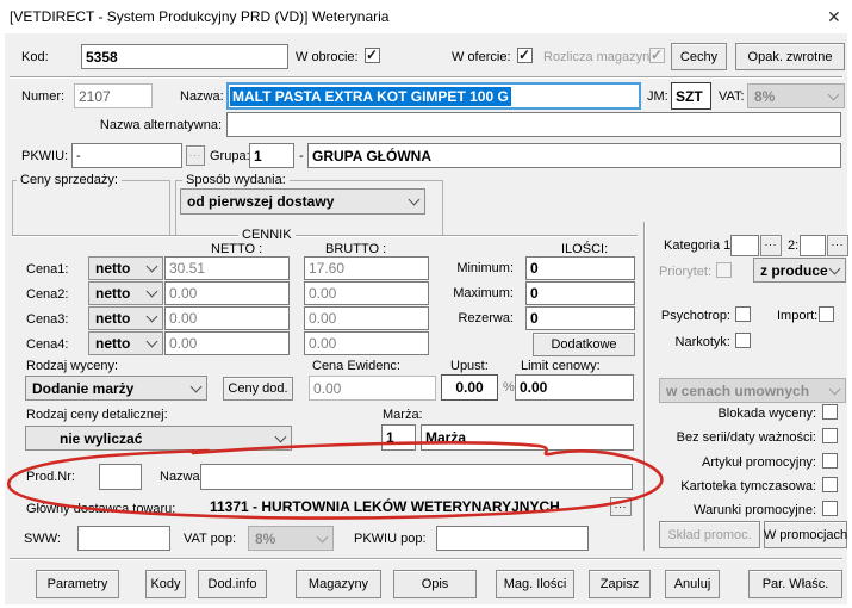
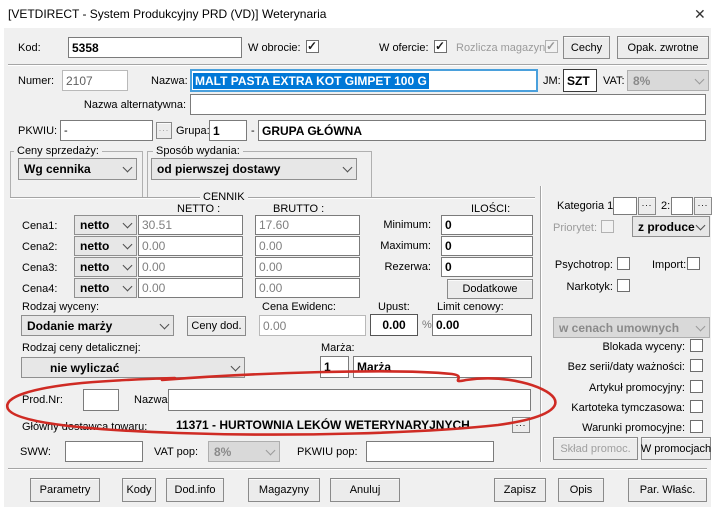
  [VETDIRECT - System Produkcyjny PRD (VD)]
  Weterynaria
  ✕
  Kod:
  5358
  W obrocie:
  W ofercie:
  Rozlicza magazyn
  Cechy
  Opak. zwrotne
  Numer:
  2107
  Nazwa:
  MALT PASTA EXTRA KOT GIMPET 100 G
  JM:
  SZT
  VAT:
  8%
  Nazwa alternatywna:
  PKWIU:
  -
  ...
  Grupa
  1
  -
  GRUPA GŁÓWNA
  Ceny sprzedaży:
+ Wg cennika
  Sposób wydania:
  od pierwszej dostawy
  CENNIK
  NETTO :
  BRUTTO :
  ILOŚCI:
  Cena1:
  netto
  30.51
  17.60
  Cena2:
  netto
  0.00
  0.00
  Cena3:
  netto
  0.00
  0.00
  Cena4:
  netto
  0.00
  0.00
  Minimum:
  0
  Maximum:
  0
  Rezerwa:
  0
  Dodatkowe
  Rodzaj wyceny:
  Dodanie marży
  Ceny dod.
  Cena Ewidenc:
  0.00
  Upust:
  0.00
  %
  Limit cenowy:
  0.00
  Rodzaj ceny detalicznej:
  nie wyliczać
  Marża:
  1
  Marża
  Prod.Nr:
  Nazwa
  Główny dwca towaru:
  11371 - HURTOWNIA LEKÓW WETERYNARYJNYCH
  SWW:
  VAT pop:
  8%
  PKWIU pop:
  Kategoria 1
  ...
  2:
  ...
  Priorytet:
  z produce
  Psychotrop:
  Import:
  Narkotyk:
  w cenach umownych
  Blokada wyceny:
  Bez serii/daty ważności:
  Artykuł promocyjny:
  Kartoteka tymczasowa:
  Warunki promocyjne:
  Skład promoc.
  W promocjach
  Parametry
  Kody
  Dod.info
  Magazyny
- Opis
+ Anuluj
- Mag. Ilości
  Zapisz
- Anuluj
+ Opis
  Par. Właśc.
